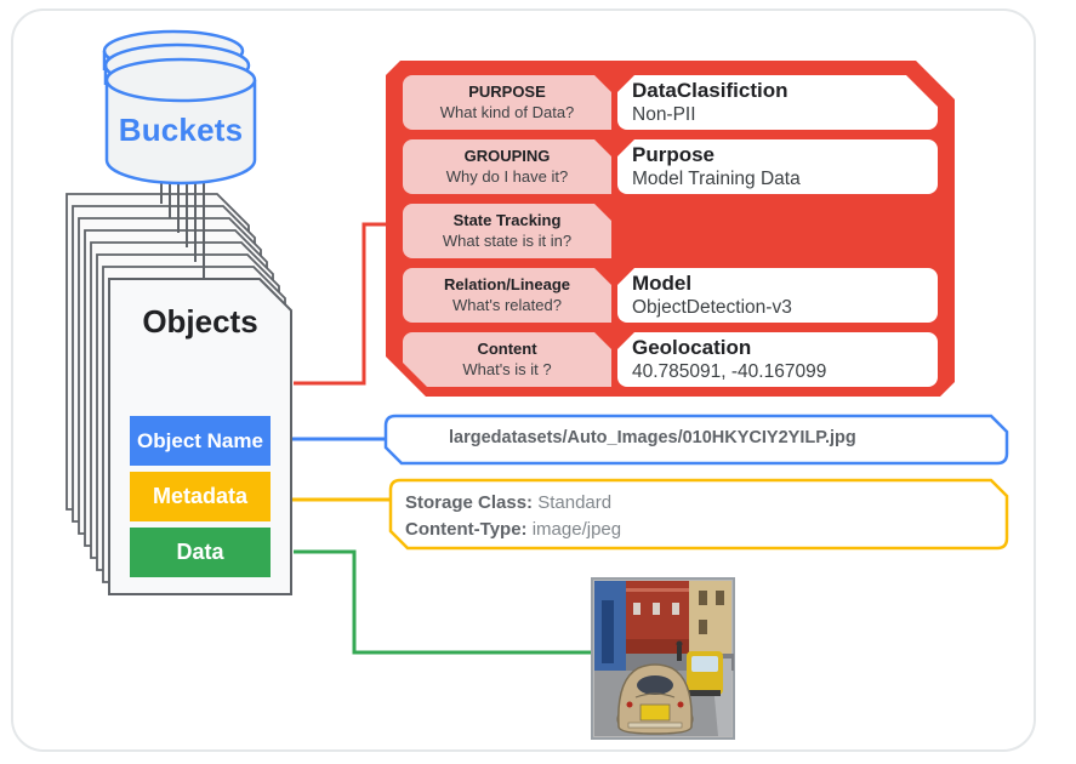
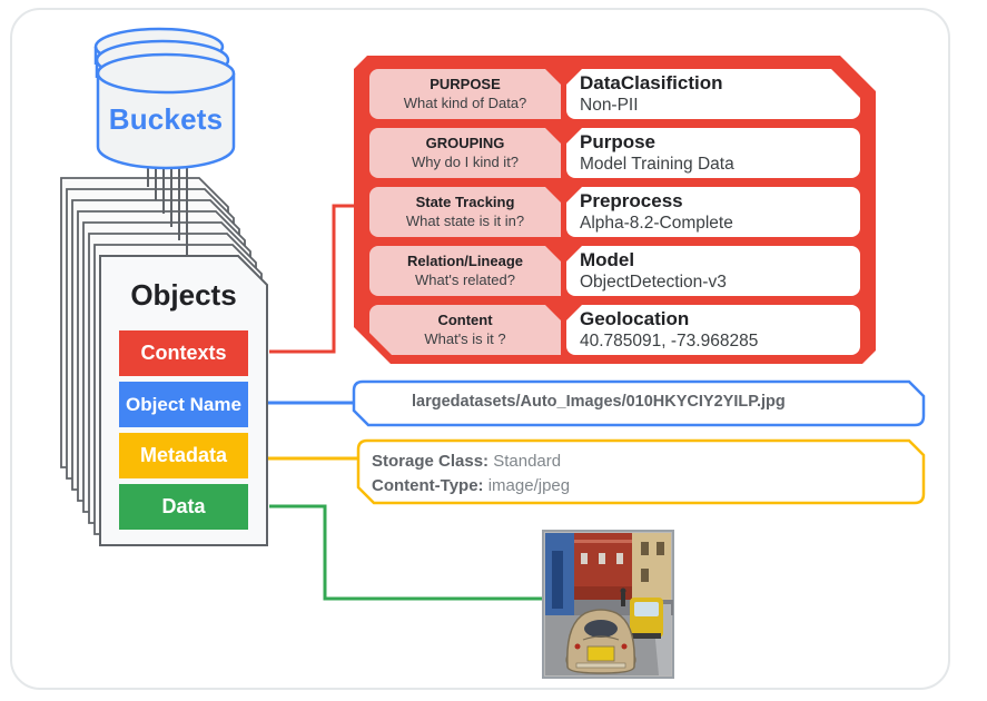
  Buckets
  Objects
+ Contexts
  Object Name
  Metadata
  Data
  PURPOSE
  What kind of Data?
  DataClasifiction
  Non-PII
  GROUPING
- Why do I have it?
+ Why do I kind it?
  Purpose
  Model Training Data
  State Tracking
  What state is it in?
+ Preprocess
+ Alpha-8.2-Complete
  Relation/Lineage
  What's related?
  Model
  ObjectDetection-v3
  Content
  What's is it ?
  Geolocation
- 40.785091, -40.167099
+ 40.785091, -73.968285
  largedatasets/Auto_Images/010HKYCIY2YILP.jpg
  Storage Class: Standard
  Content-Type: image/jpeg
